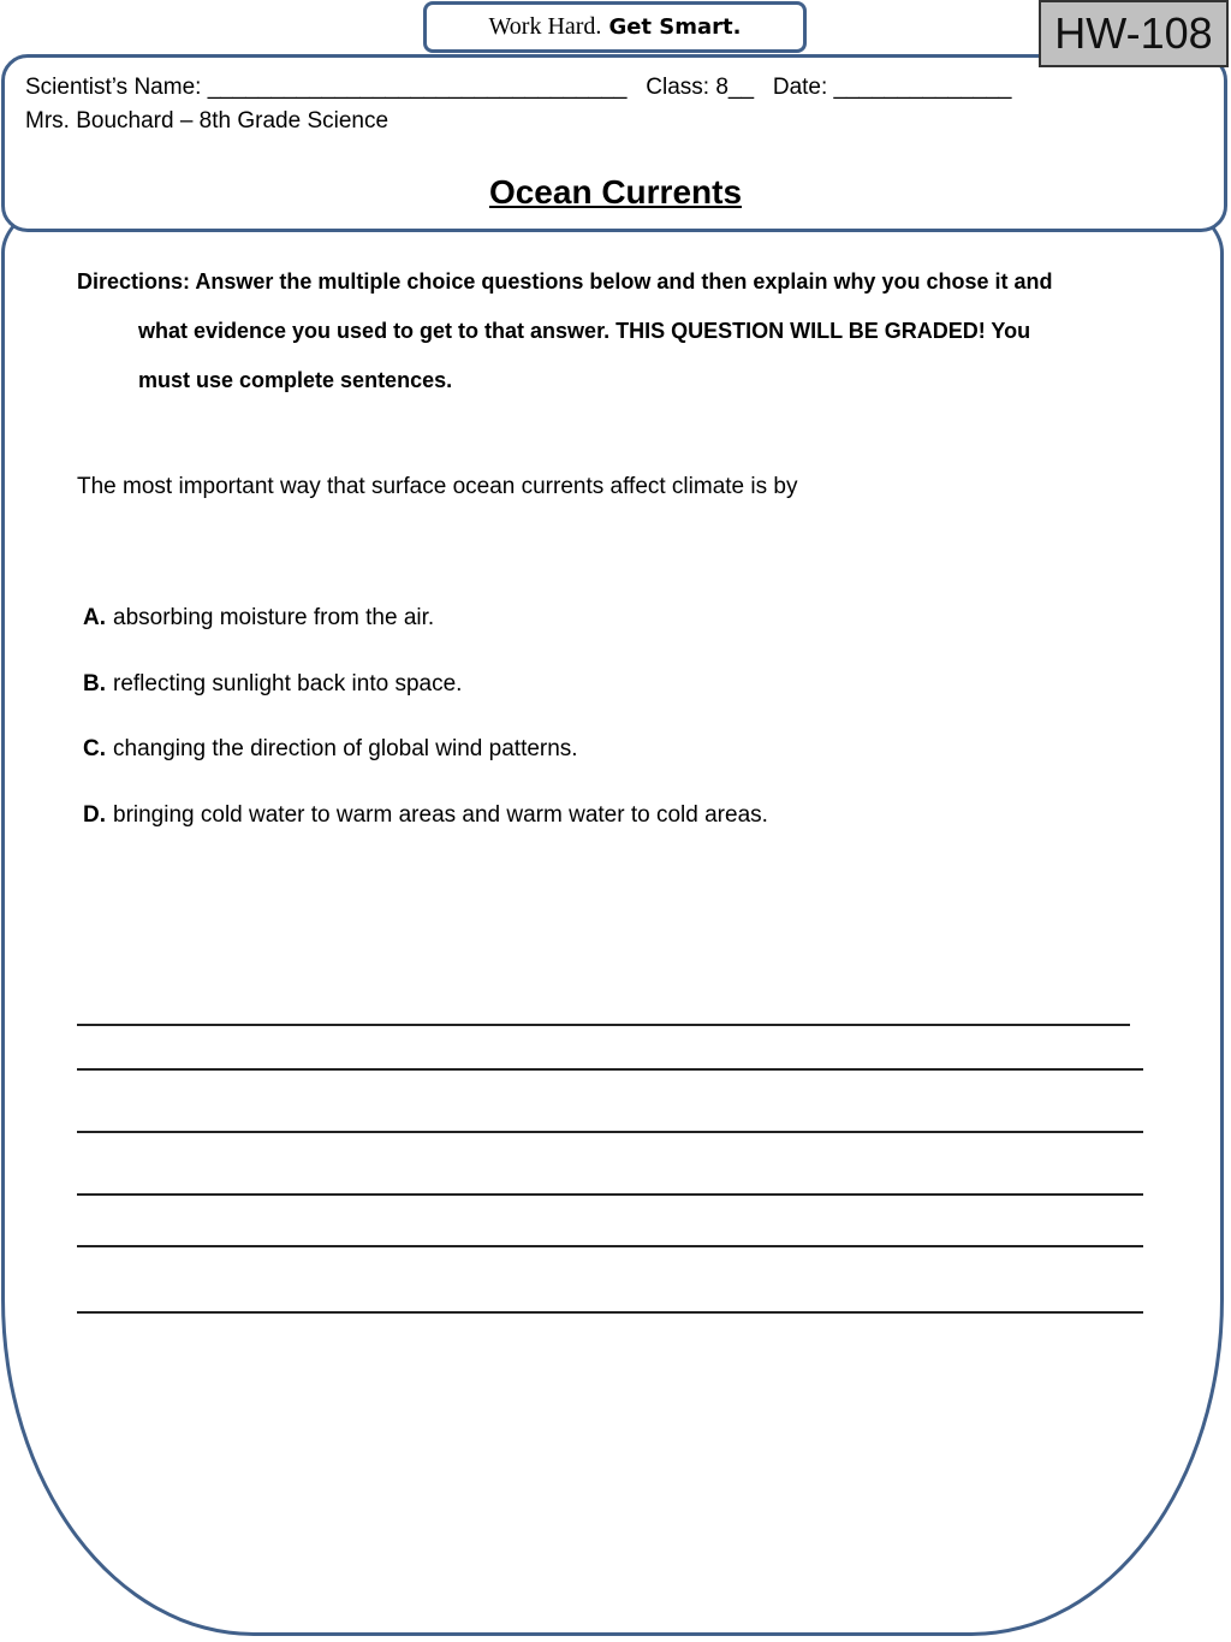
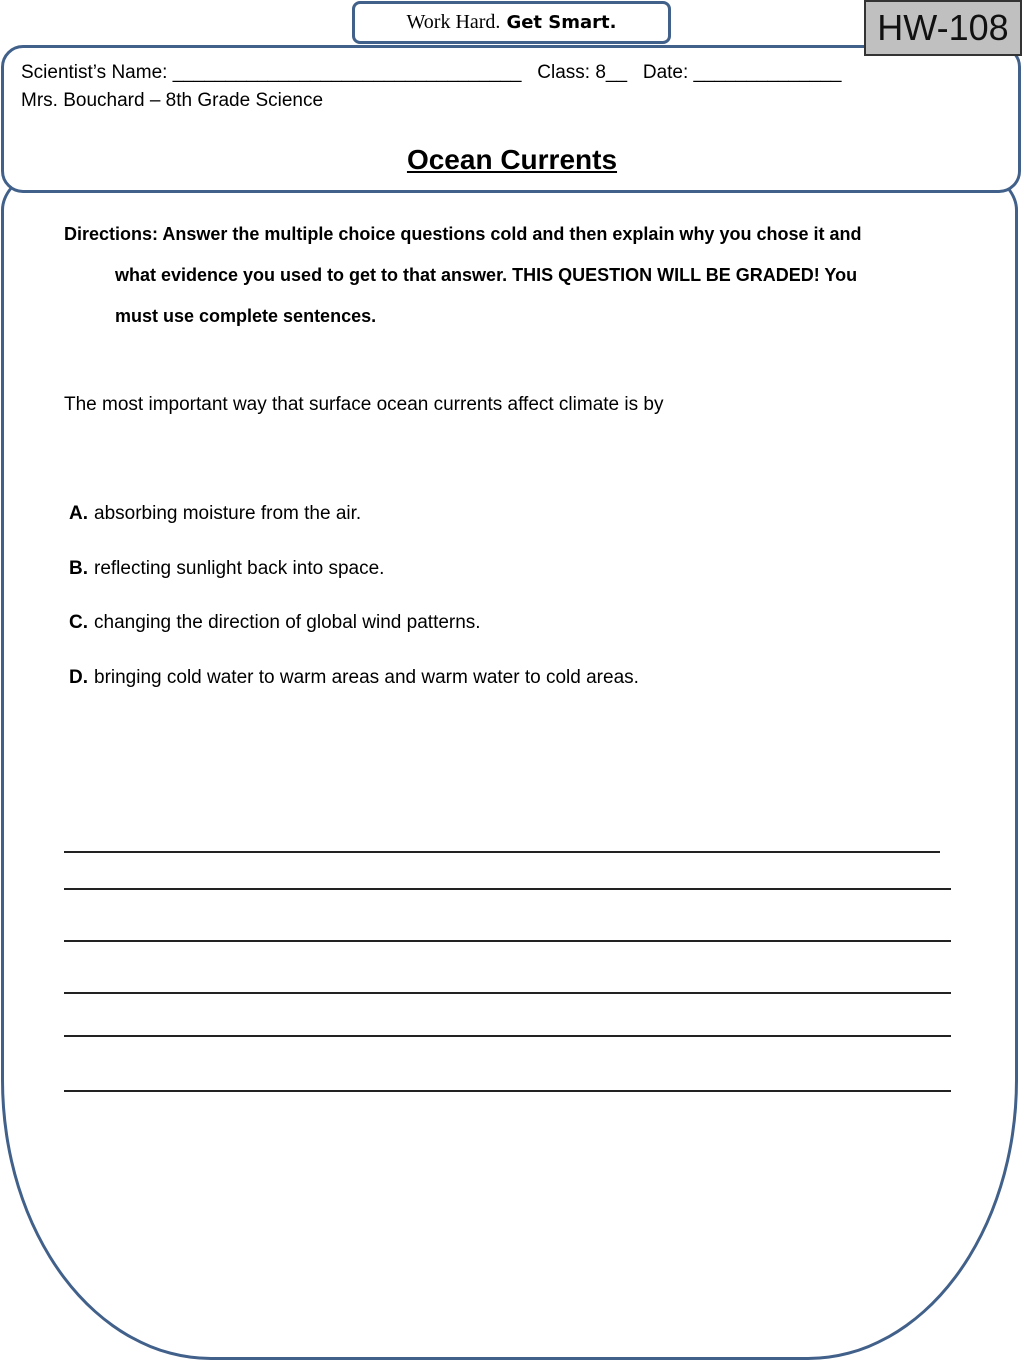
  Work Hard.
  Get Smart.
  HW-108
  Scientist’s Name: _________________________________ Class: 8__ Date: ______________
  Mrs. Bouchard – 8th Grade Science
  Ocean Currents
- Directions: Answer the multiple choice questions below and then explain why you chose it and
+ Directions: Answer the multiple choice questions cold and then explain why you chose it and
  what evidence you used to get to that answer. THIS QUESTION WILL BE GRADED! You
  must use complete sentences.
  The most important way that surface ocean currents affect climate is by
  A. absorbing moisture from the air.
  B. reflecting sunlight back into space.
  C. changing the direction of global wind patterns.
  D. bringing cold water to warm areas and warm water to cold areas.
